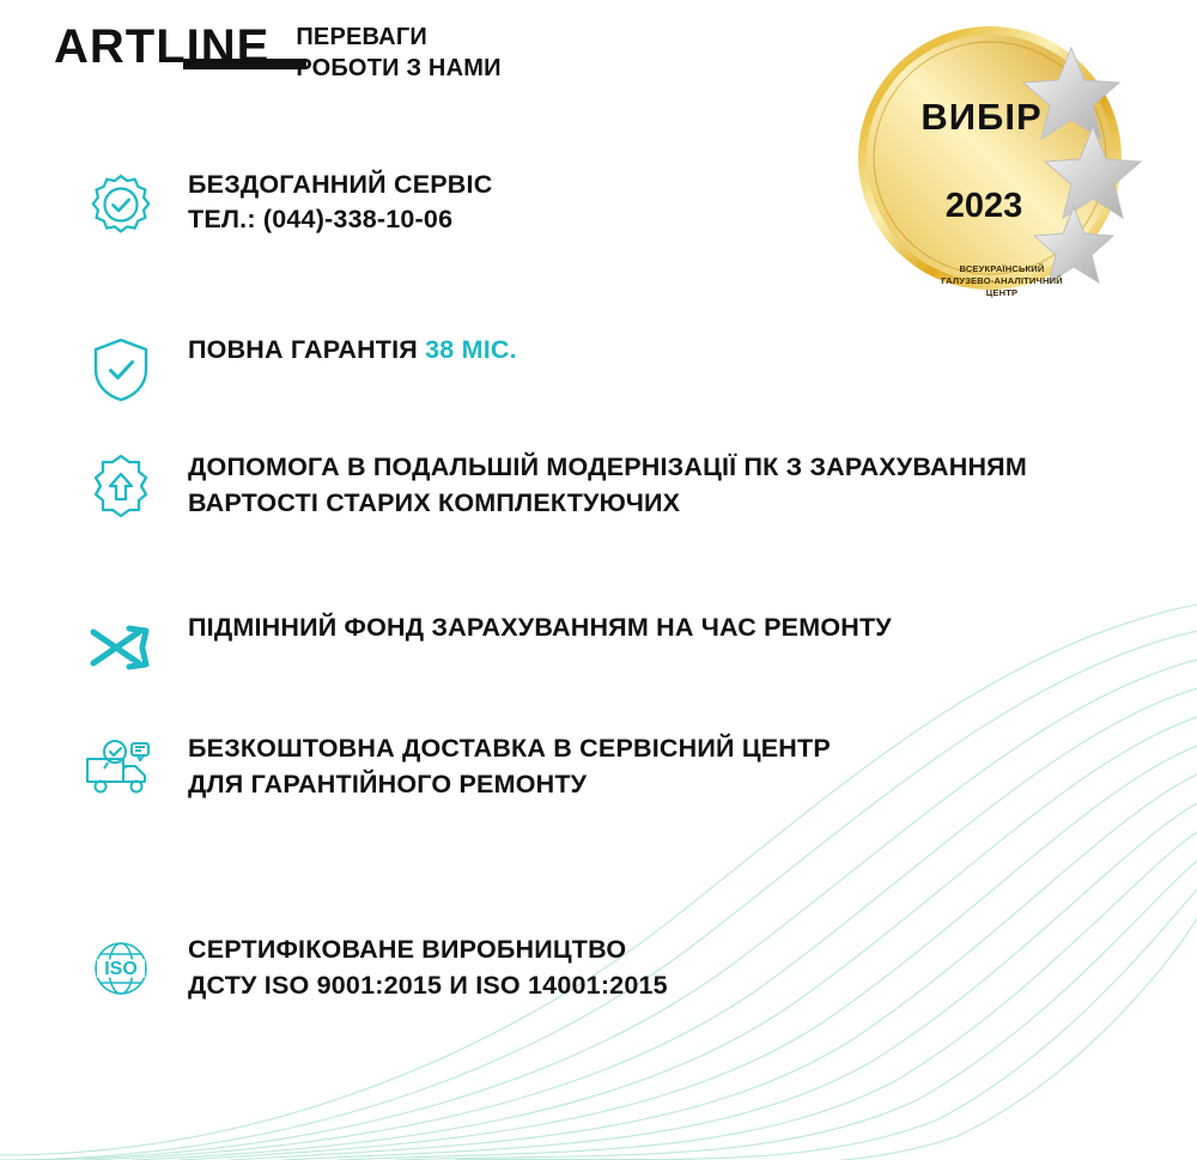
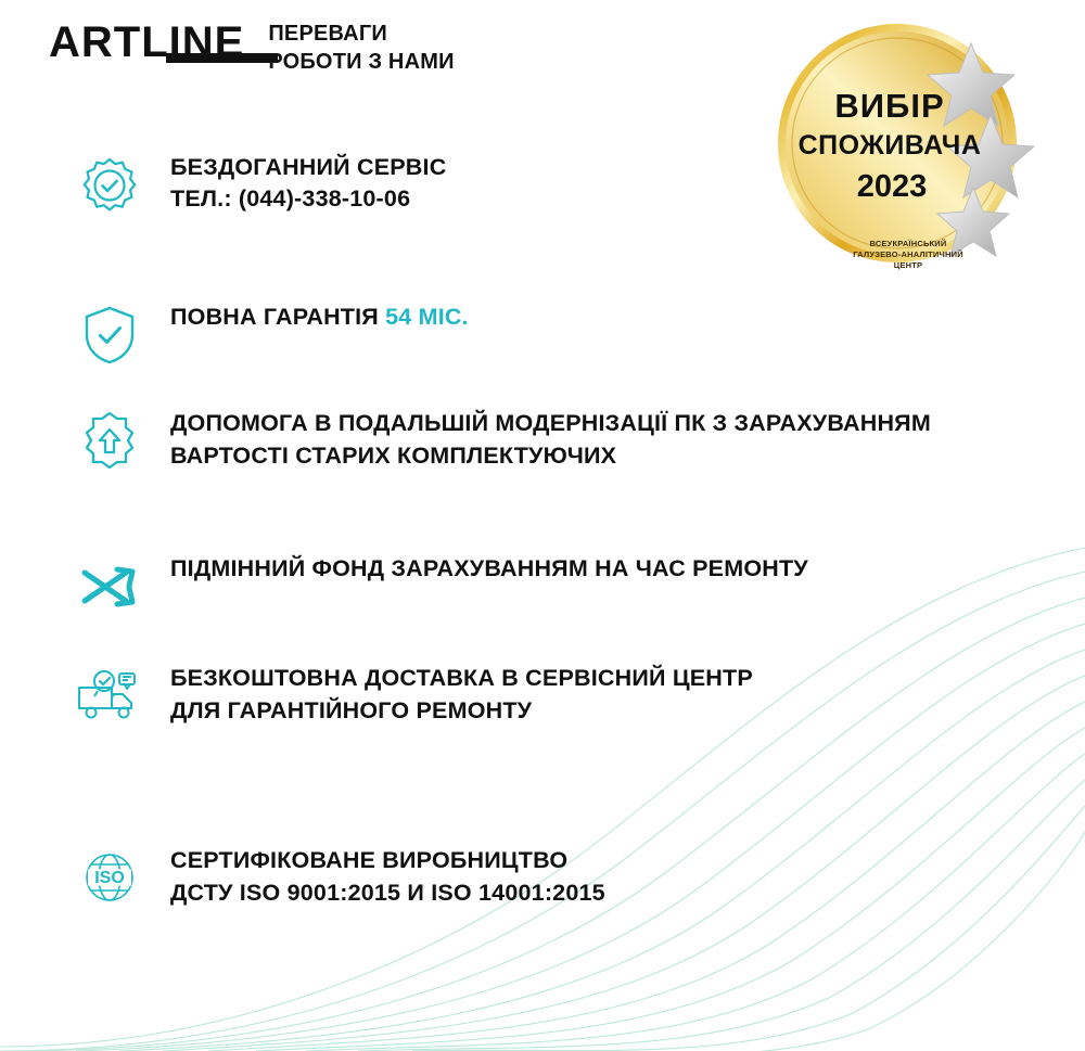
  ARTLINE
  ПЕРЕВАГИ
  ОБОТИ З НАМИ
  ВИБІР
+ СПОЖИВАЧА
  2023
  ВСЕУКРАЇНСЬКИЙ
  ГАЛУЗЕВО-АНАЛІТИЧНИЙ
  ЦЕНТР
  БЕЗДОГАННИЙ СЕРВІС
  ТЕЛ.: (044)-338-10-06
- ПОВНА ГАРАНТІЯ 38 МІС.
+ ПОВНА ГАРАНТІЯ 54 МІС.
  ДОПОМОГА В ПОДАЛЬШІЙ МОДЕРНІЗАЦІЇ ПК З ЗАРАХУВАННЯМ
  ВАРТОСТІ СТАРИХ КОМПЛЕКТУЮЧИХ
  ПІДМІННИЙ ФОНД ЗАРАХУВАННЯМ НА ЧАС РЕМОНТУ
  БЕЗКОШТОВНА ДОСТАВКА В СЕРВІСНИЙ ЦЕНТР
  ДЛЯ ГАРАНТІЙНОГО РЕМОНТУ
  ISO
  СЕРТИФІКОВАНЕ ВИРОБНИЦТВО
  ДСТУ ISO 9001:2015 И ISO 14001:2015
